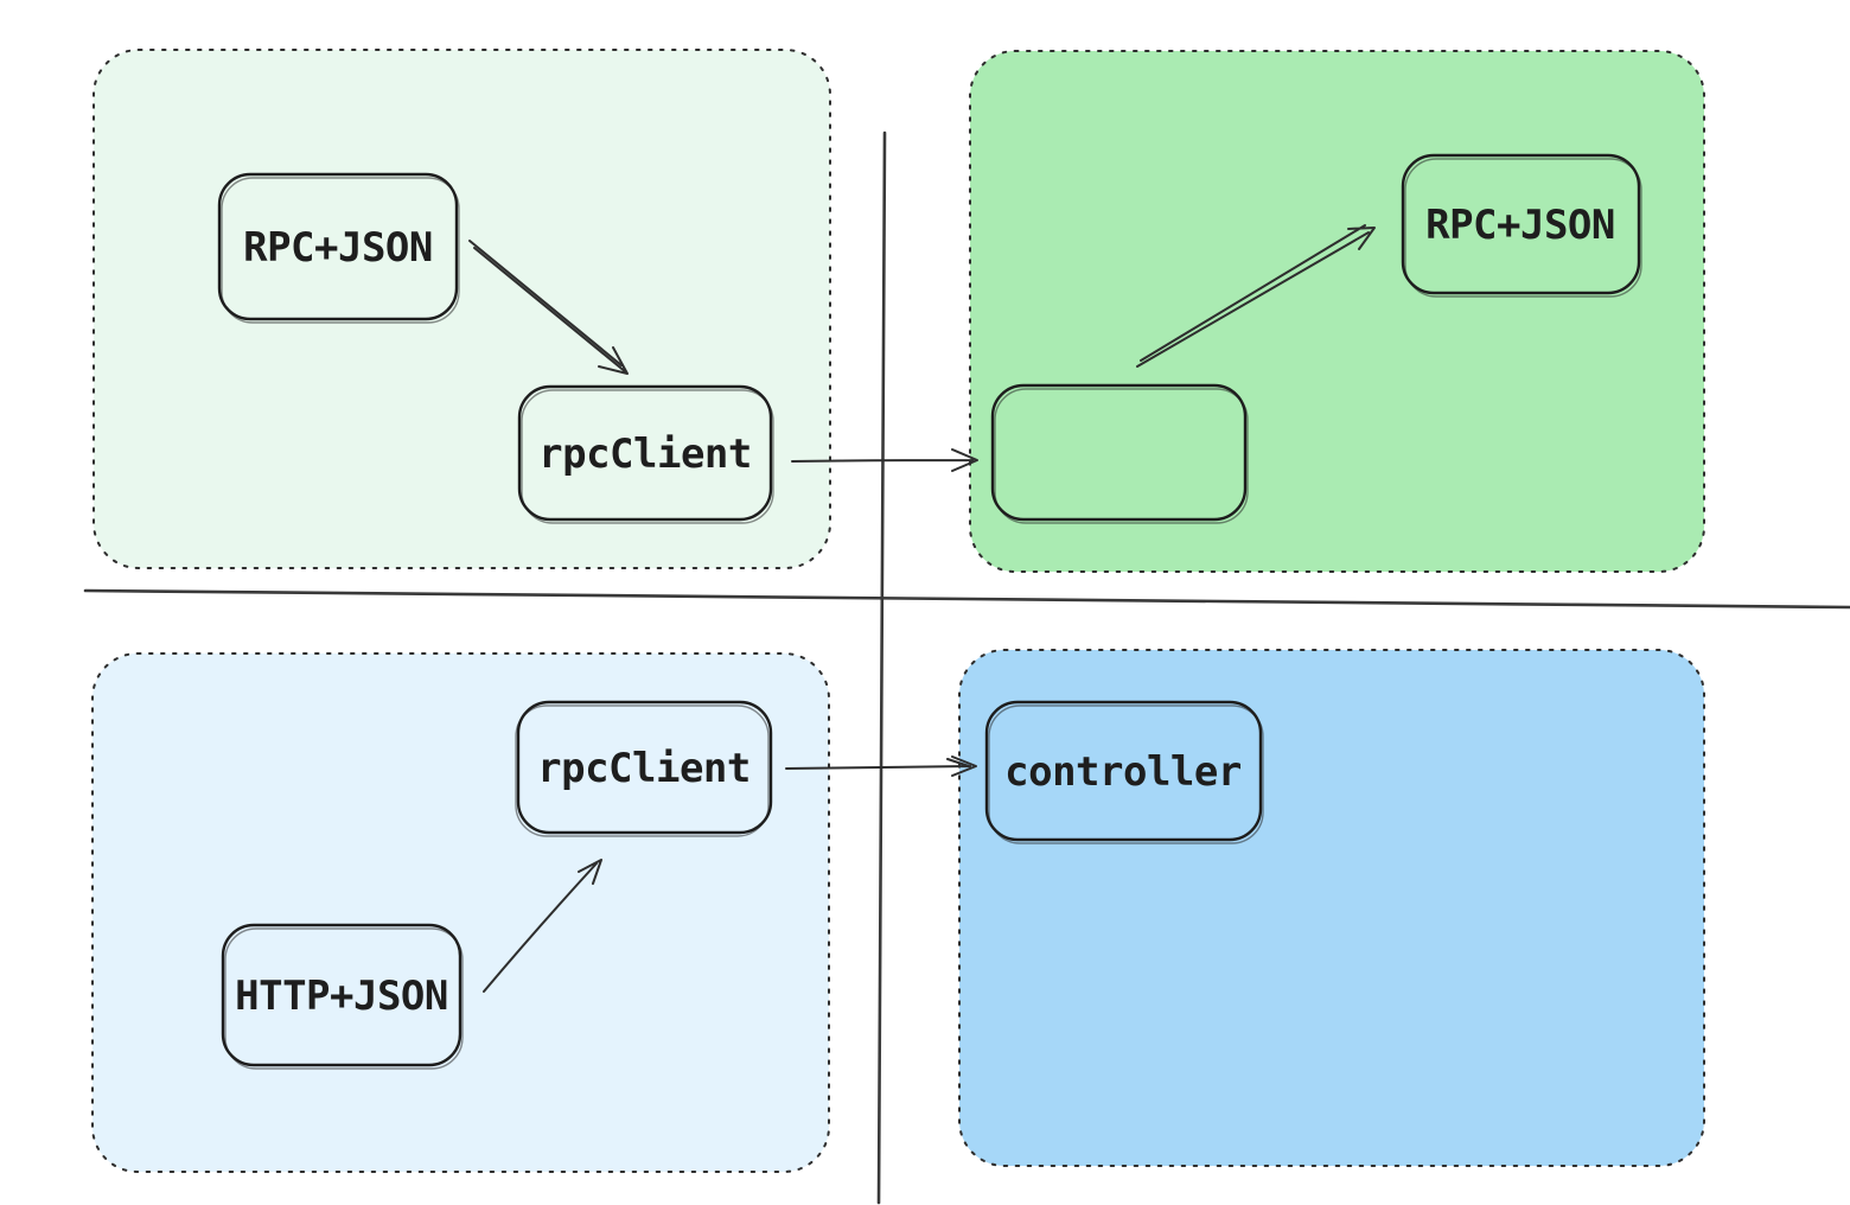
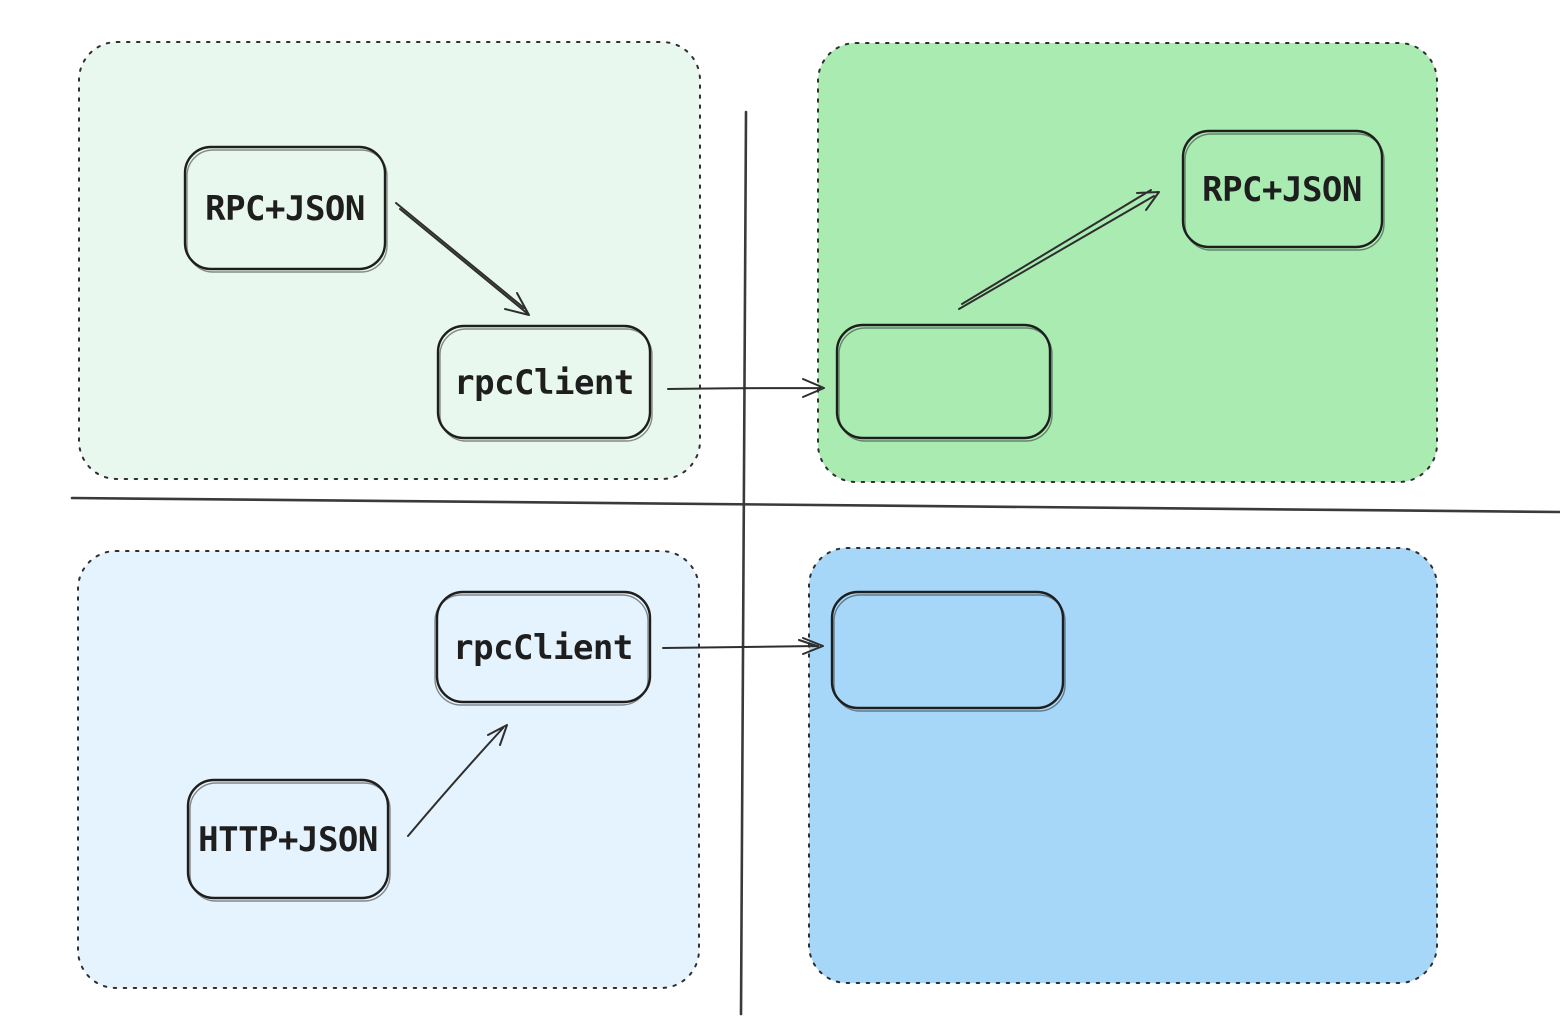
  RPC+JSON
  rpcClient
  RPC+JSON
  rpcClient
  HTTP+JSON
- controller
